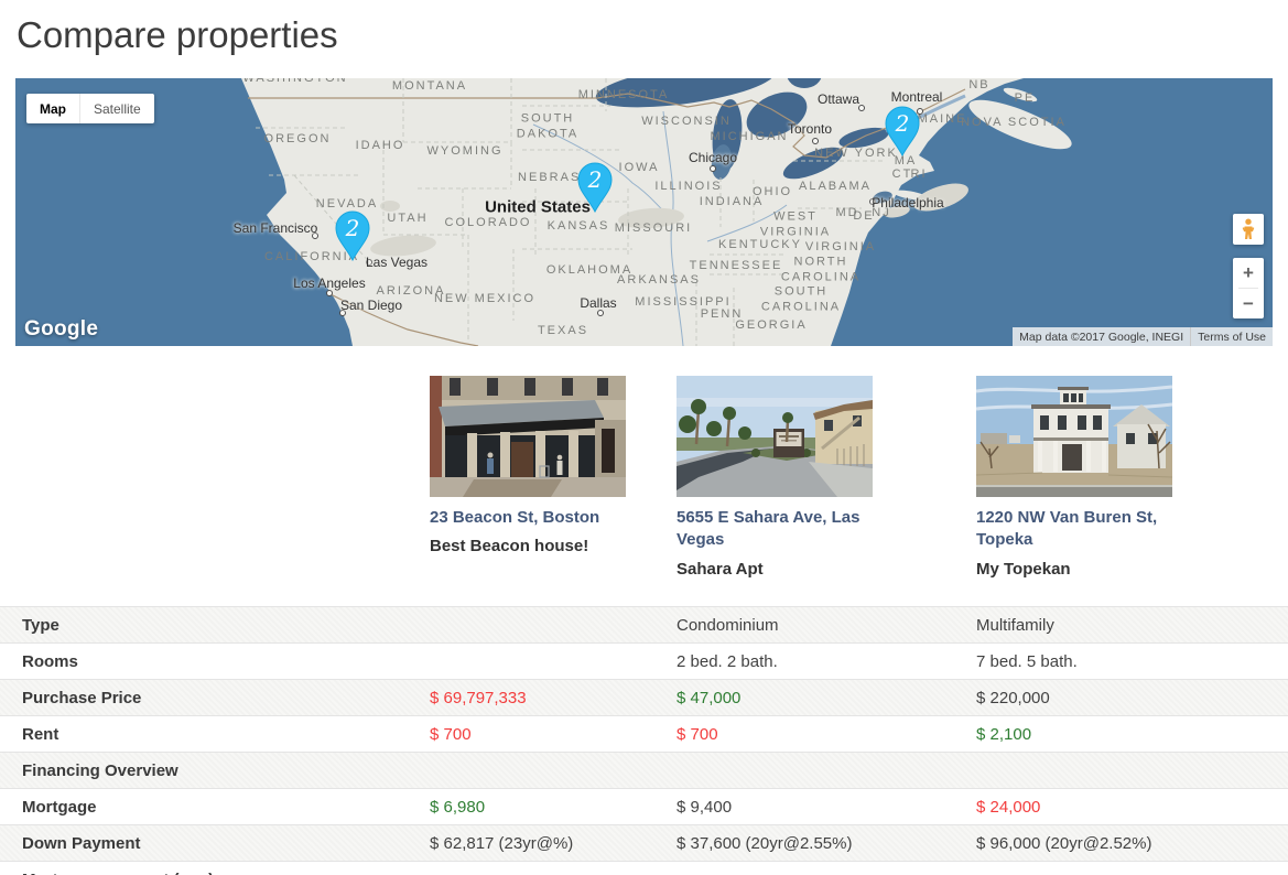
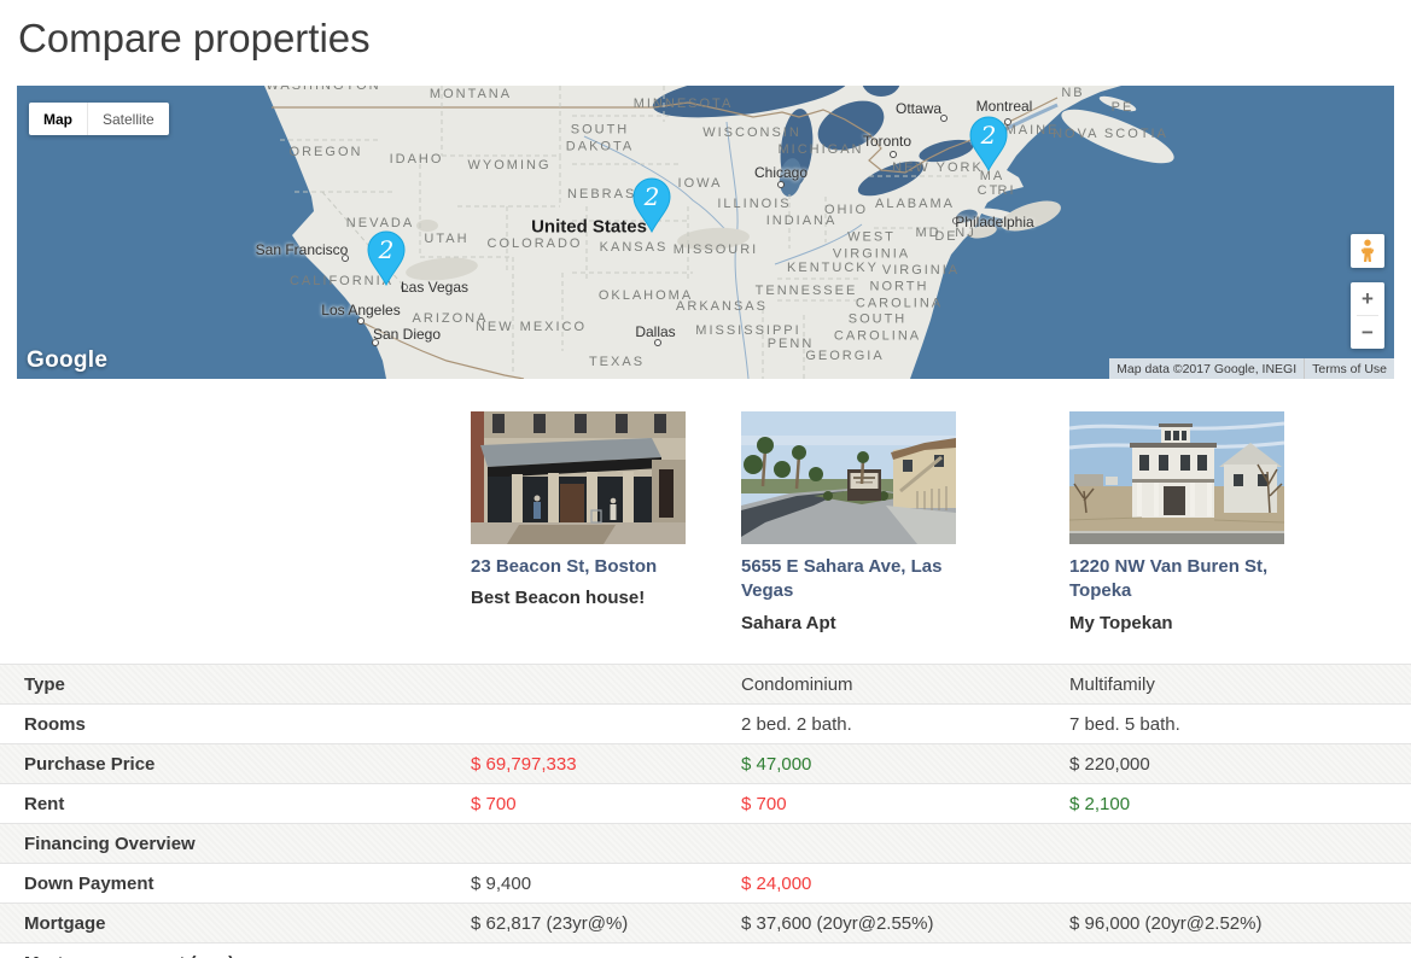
  Compare properties
  WASHINGTON
  MONTANA
  MINNESOTA
  SOUTH
  DAKOTA
  WISCONSIN
  MICHIGAN
  OREGON
  IDAHO
  WYOMING
  NEBRAS
  IOWA
  ILLINOIS
  INDIANA
  OHIO
  ALABAMA
  NEW YORK
  MAINE
  NB
  PE
  NOVA SCOTIA
  NEVADA
  UTAH
  COLORADO
  KANSAS
  MISSOURI
  KENTUCKY
  WEST
  VIRGINIA
  VIRGINIA
  MD
  DE
  NJ
  MA
  CT
  RI
  CALIFORNI
  OKLAHOMA
  ARKANSAS
  TENNESSEE
  NORTH
  CAROLINA
  SOUTH
  CAROLINA
  ARIZONA
  NEW MEXICO
  MISSISSIPPI
  PENN
  GEORGIA
  TEXAS
  Ottawa
  Montreal
  Toronto
  Chicago
  San Francisco
  Las Vegas
  Los Angeles
  San Diego
  Dallas
  Philadelphia
  United States
  2
  2
  2
  Map
  Satellite
  +
  −
  Google
  Map data ©2017 Google, INEGI
  Terms of Use
  23 Beacon St, Boston
  Best Beacon house!
  5655 E Sahara Ave, Las Vegas
  Sahara Apt
  1220 NW Van Buren St, Topeka
  My Topekan
  Type
  Condominium
  Multifamily
  Rooms
  2 bed. 2 bath.
  7 bed. 5 bath.
  Purchase Price
  $ 69,797,333
  $ 47,000
  $ 220,000
  Rent
  $ 700
  $ 700
  $ 2,100
  Financing Overview
- Mortgage
+ Down Payment
- $ 6,980
  $ 9,400
  $ 24,000
- Down Payment
+ Mortgage
  $ 62,817 (23yr@%)
  $ 37,600 (20yr@2.55%)
  $ 96,000 (20yr@2.52%)
